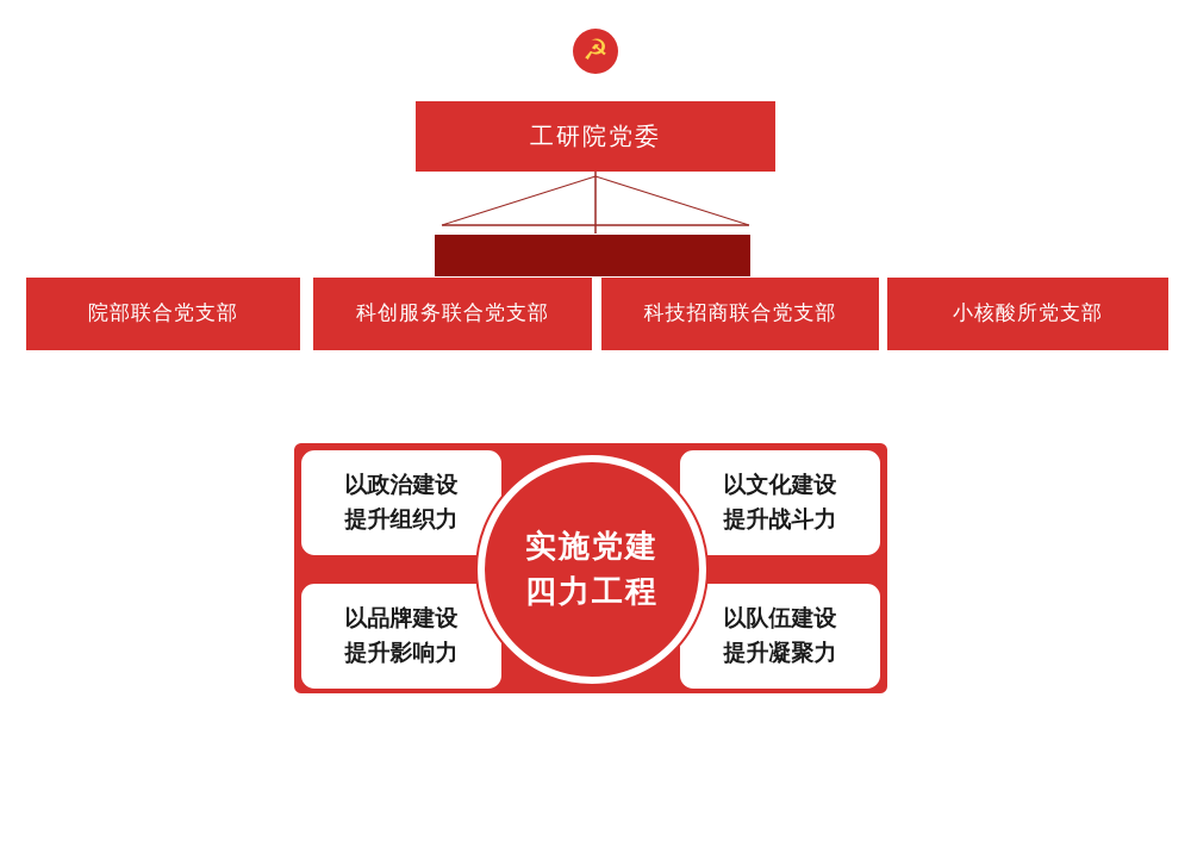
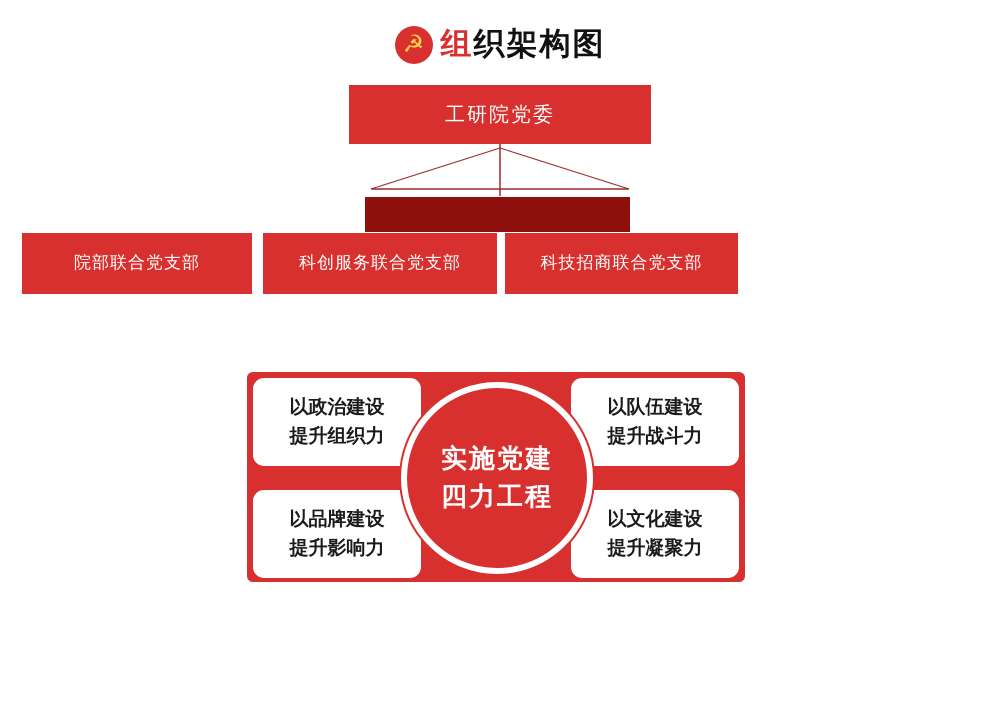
  ☭
+ 组织架构图
  工研院党委
  院部联合党支部
  科创服务联合党支部
  科技招商联合党支部
- 小核酸所党支部
  以政治建设
  提升组织力
- 以文化建设
+ 以队伍建设
  提升战斗力
  以品牌建设
  提升影响力
- 以队伍建设
+ 以文化建设
  提升凝聚力
  实施党建
  四力工程
